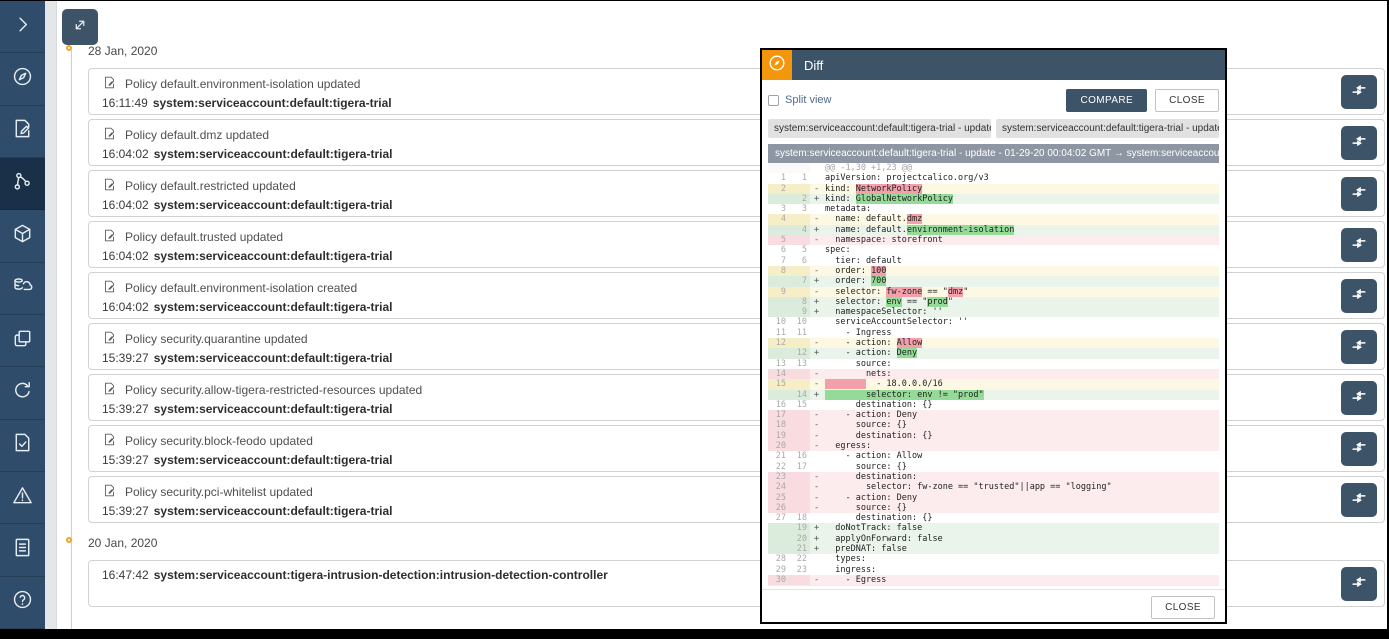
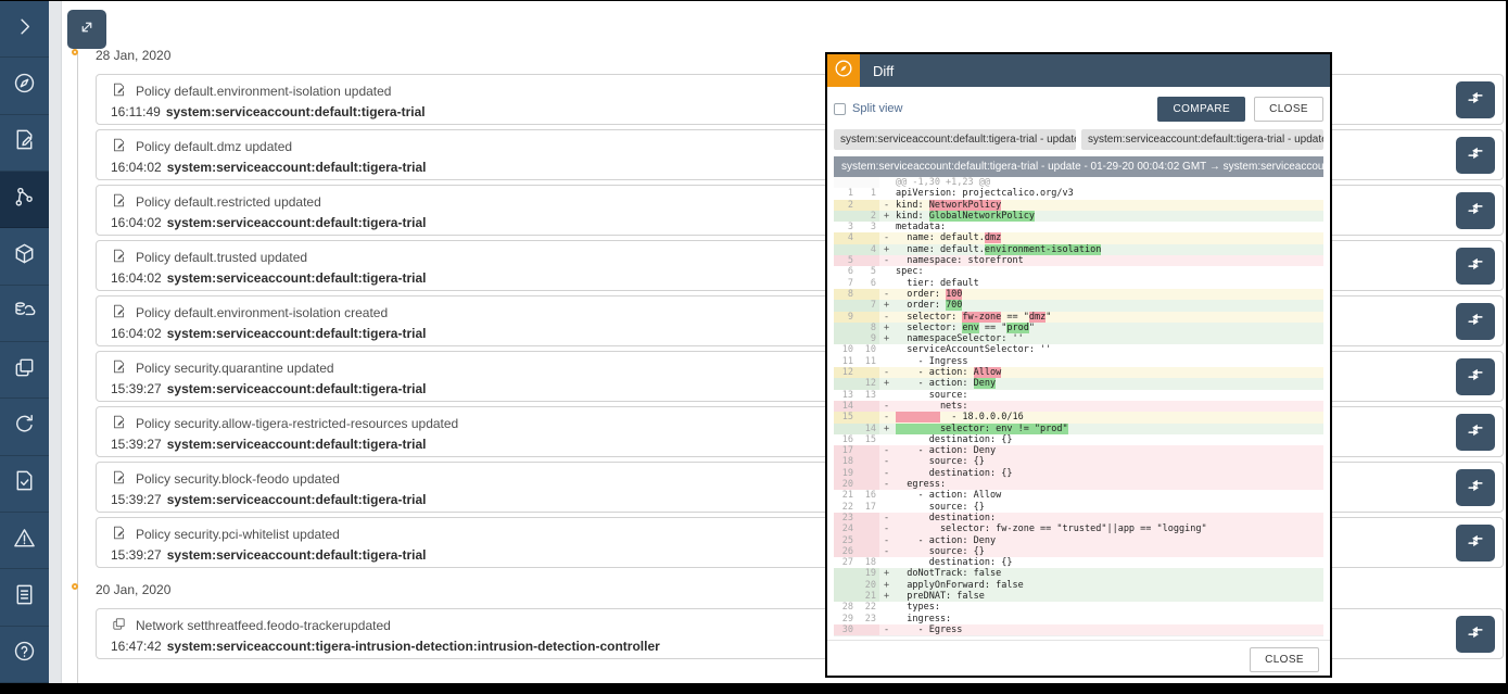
  28 Jan, 2020
  Policy default.environment-isolation updated
  16:11:49
  system:serviceaccount:default:tigera-trial
  Policy default.dmz updated
  16:04:02
  system:serviceaccount:default:tigera-trial
  Policy default.restricted updated
  16:04:02
  system:serviceaccount:default:tigera-trial
  Policy default.trusted updated
  16:04:02
  system:serviceaccount:default:tigera-trial
  Policy default.environment-isolation created
  16:04:02
  system:serviceaccount:default:tigera-trial
  Policy security.quarantine updated
  15:39:27
  system:serviceaccount:default:tigera-trial
  Policy security.allow-tigera-restricted-resources updated
  15:39:27
  system:serviceaccount:default:tigera-trial
  Policy security.block-feodo updated
  15:39:27
  system:serviceaccount:default:tigera-trial
  Policy security.pci-whitelist updated
  15:39:27
  system:serviceaccount:default:tigera-trial
  20 Jan, 2020
+ Network setthreatfeed.feodo-trackerupdated
  16:47:42
  system:serviceaccount:tigera-intrusion-detection:intrusion-detection-controller
  Diff
  Split view
  COMPARE
  CLOSE
  system:serviceaccount:default:tigera-trial - updat
  system:serviceaccount:default:tigera-trial - updat
  system:serviceaccount:default:tigera-trial - update - 01-29-20 00:04:02 GMT → system:serviceaccou
  @@ -1,30 +1,23 @@
  1
  1
  apiVersion: projectcalico.org/v3
  2
  -
  kind: NetworkPolicy
  2
  +
  kind: GlobalNetworkPolicy
  3
  3
  metadata:
  4
  -
  name: default.dmz
  4
  +
  name: default.environment-isolation
  5
  -
  namespace: storefront
  6
  5
  spec:
  7
  6
  tier: default
  8
  -
  order: 100
  7
  +
  order: 700
  9
  -
  selector: fw-zone == "dmz"
  8
  +
  selector: env == "prod"
  9
  +
  namespaceSelector: ''
  10
  10
  serviceAccountSelector: ''
  11
  11
  - Ingress
  12
  -
  - action: Allow
  12
  +
  - action: Deny
  13
  13
  source:
  14
  -
  nets:
  15
  -
  - 18.0.0.0/16
  14
  +
  selector: env != "prod"
  16
  15
  destination: {}
  17
  -
  - action: Deny
  18
  -
  source: {}
  19
  -
  destination: {}
  20
  -
  egress:
  21
  16
  - action: Allow
  22
  17
  source: {}
  23
  -
  destination:
  24
  -
  selector: fw-zone == "trusted"||app == "logging"
  25
  -
  - action: Deny
  26
  -
  source: {}
  27
  18
  destination: {}
  19
  +
  doNotTrack: false
  20
  +
  applyOnForward: false
  21
  +
  preDNAT: false
  28
  22
  types:
  29
  23
  ingress:
  30
  -
  - Egress
  CLOSE
